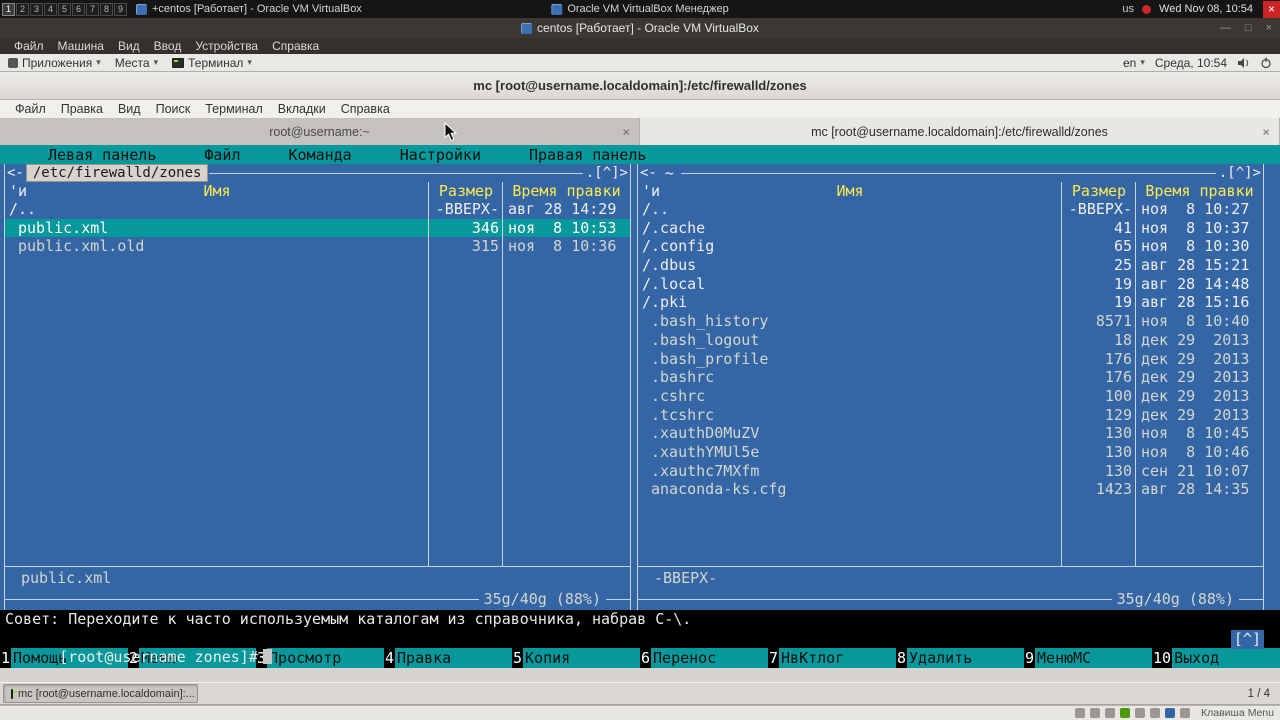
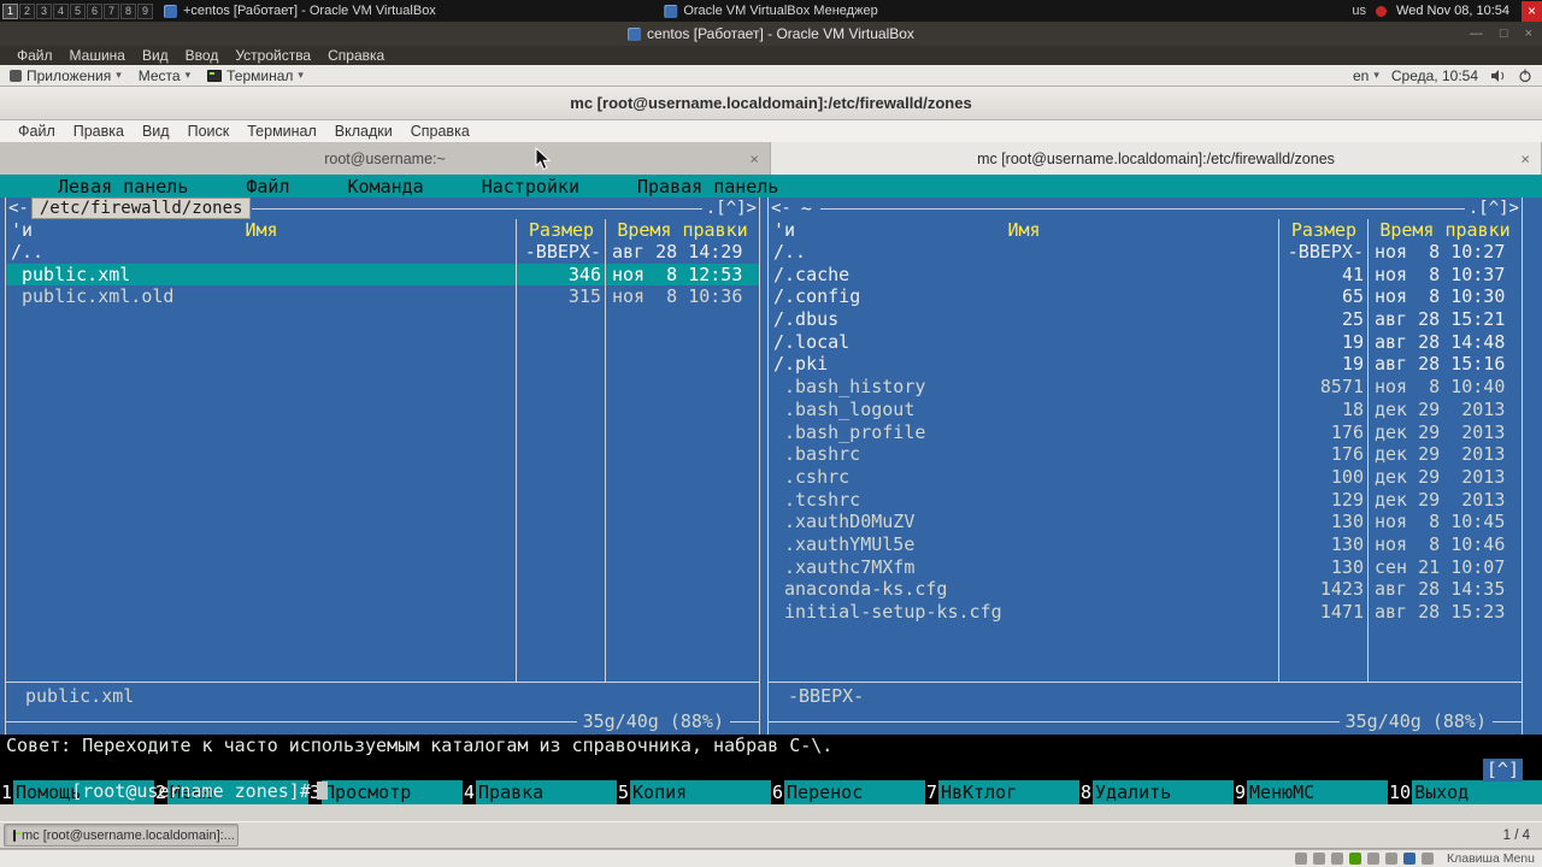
  1
  2
  3
  4
  5
  6
  7
  8
  9
  +centos [Работает] - Oracle VM VirtualBox
  Oracle VM VirtualBox Менеджер
  us
  Wed Nov 08, 10:54
  ×
  centos [Работает] - Oracle VM VirtualBox
  —
  □
  ×
  Файл
  Машина
  Вид
  Ввод
  Устройства
  Справка
  Приложения
  ▾
  Места
  ▾
  Терминал
  ▾
  en
  ▾
  Среда, 10:54
  mc [root@username.localdomain]:/etc/firewalld/zones
  Файл
  Правка
  Вид
  Поиск
  Терминал
  Вкладки
  Справка
  root@username:~
  ×
  mc [root@username.localdomain]:/etc/firewalld/zones
  ×
  Левая панель
  Файл
  Команда
  Настройки
  Правая панель
  <-
  /etc/firewalld/zones
  .[^]>
  'и
  Имя
  Размер
  Время правки
  /..
  -ВВЕРХ-
  авг 28 14:29
  public.xml
  346
- ноя 8 10:53
+ ноя 8 12:53
  public.xml.old
  315
  ноя 8 10:36
  public.xml
  35g/40g (88%)
  <-
  ~
  .[^]>
  'и
  Имя
  Размер
  Время правки
  /..
  -ВВЕРХ-
  ноя 8 10:27
  /.cache
  41
  ноя 8 10:37
  /.config
  65
  ноя 8 10:30
  /.dbus
  25
  авг 28 15:21
  /.local
  19
  авг 28 14:48
  /.pki
  19
  авг 28 15:16
  .bash_history
  8571
  ноя 8 10:40
  .bash_logout
  18
  дек 29 2013
  .bash_profile
  176
  дек 29 2013
  .bashrc
  176
  дек 29 2013
  .cshrc
  100
  дек 29 2013
  .tcshrc
  129
  дек 29 2013
  .xauthD0MuZV
  130
  ноя 8 10:45
  .xauthYMUl5e
  130
  ноя 8 10:46
  .xauthc7MXfm
  130
  сен 21 10:07
  anaconda-ks.cfg
  1423
  авг 28 14:35
+ initial-setup-ks.cfg
+ 1471
+ авг 28 15:23
  -ВВЕРХ-
  35g/40g (88%)
  Совет: Переходите к часто используемым каталогам из справочника, набрав C-\.
  [root@username zones]#
  [^]
  Просмотр
  4
  Правка
  5
  Копия
  6
  Перенос
  7
  НвКтлог
  8
  Удалить
  9
  МенюМС
  10
  Выход
  mc [root@username.localdomain]:...
  1 / 4
  Клавиша Menu
